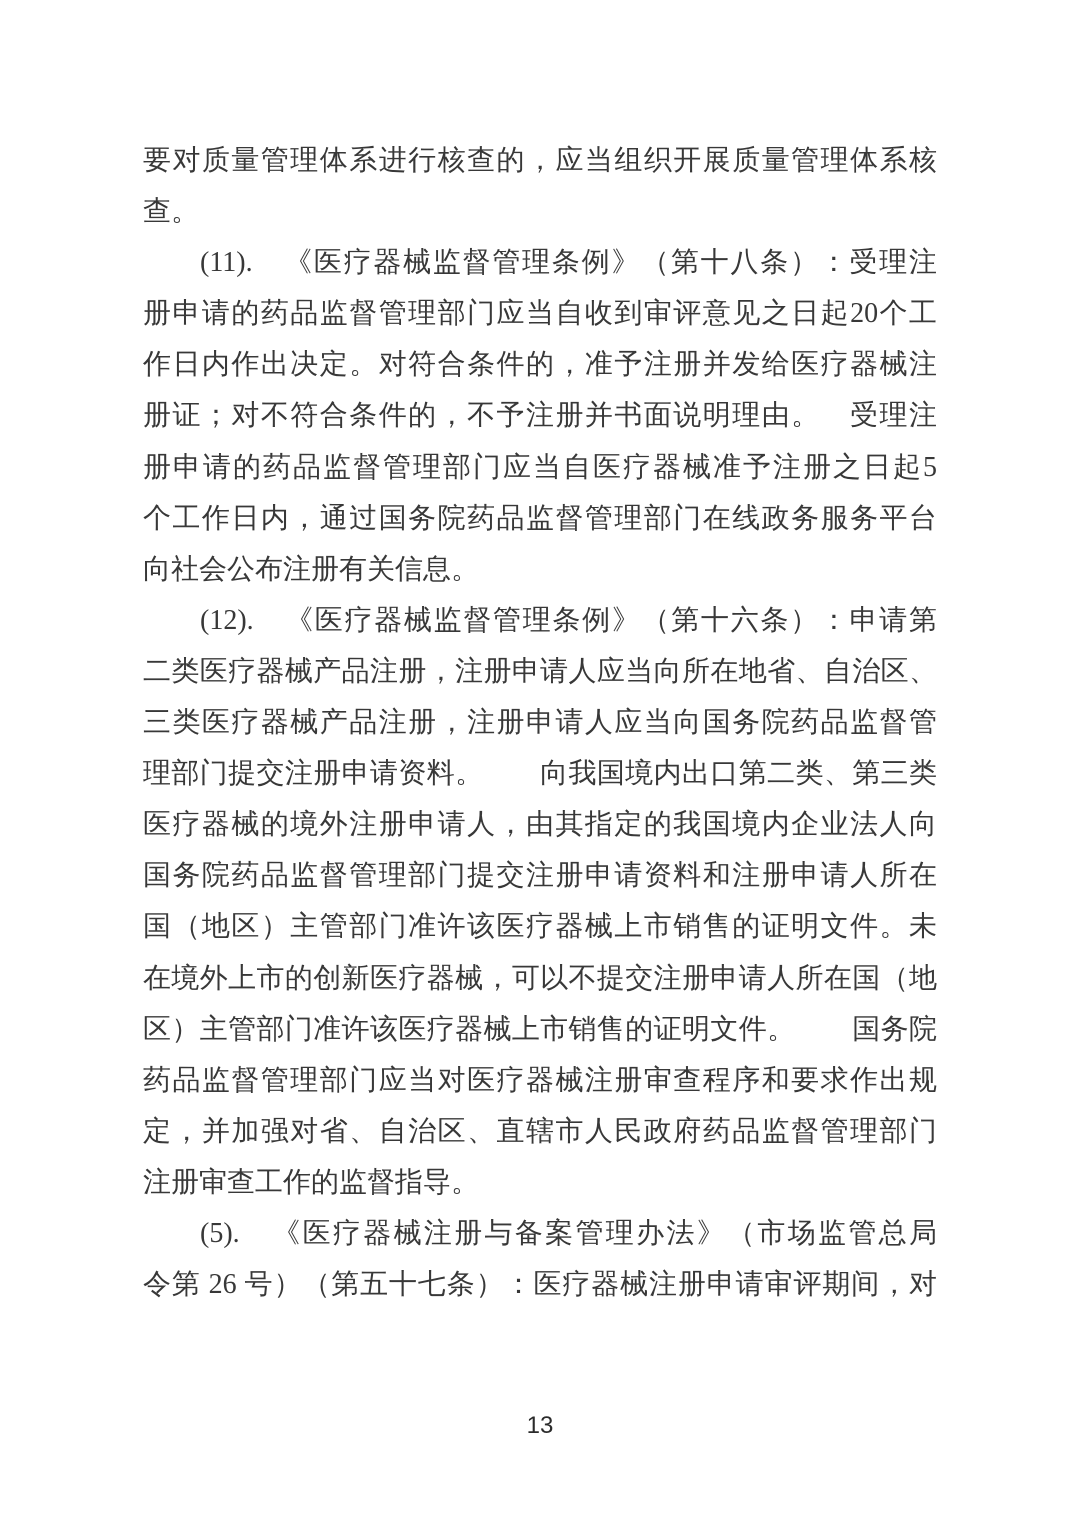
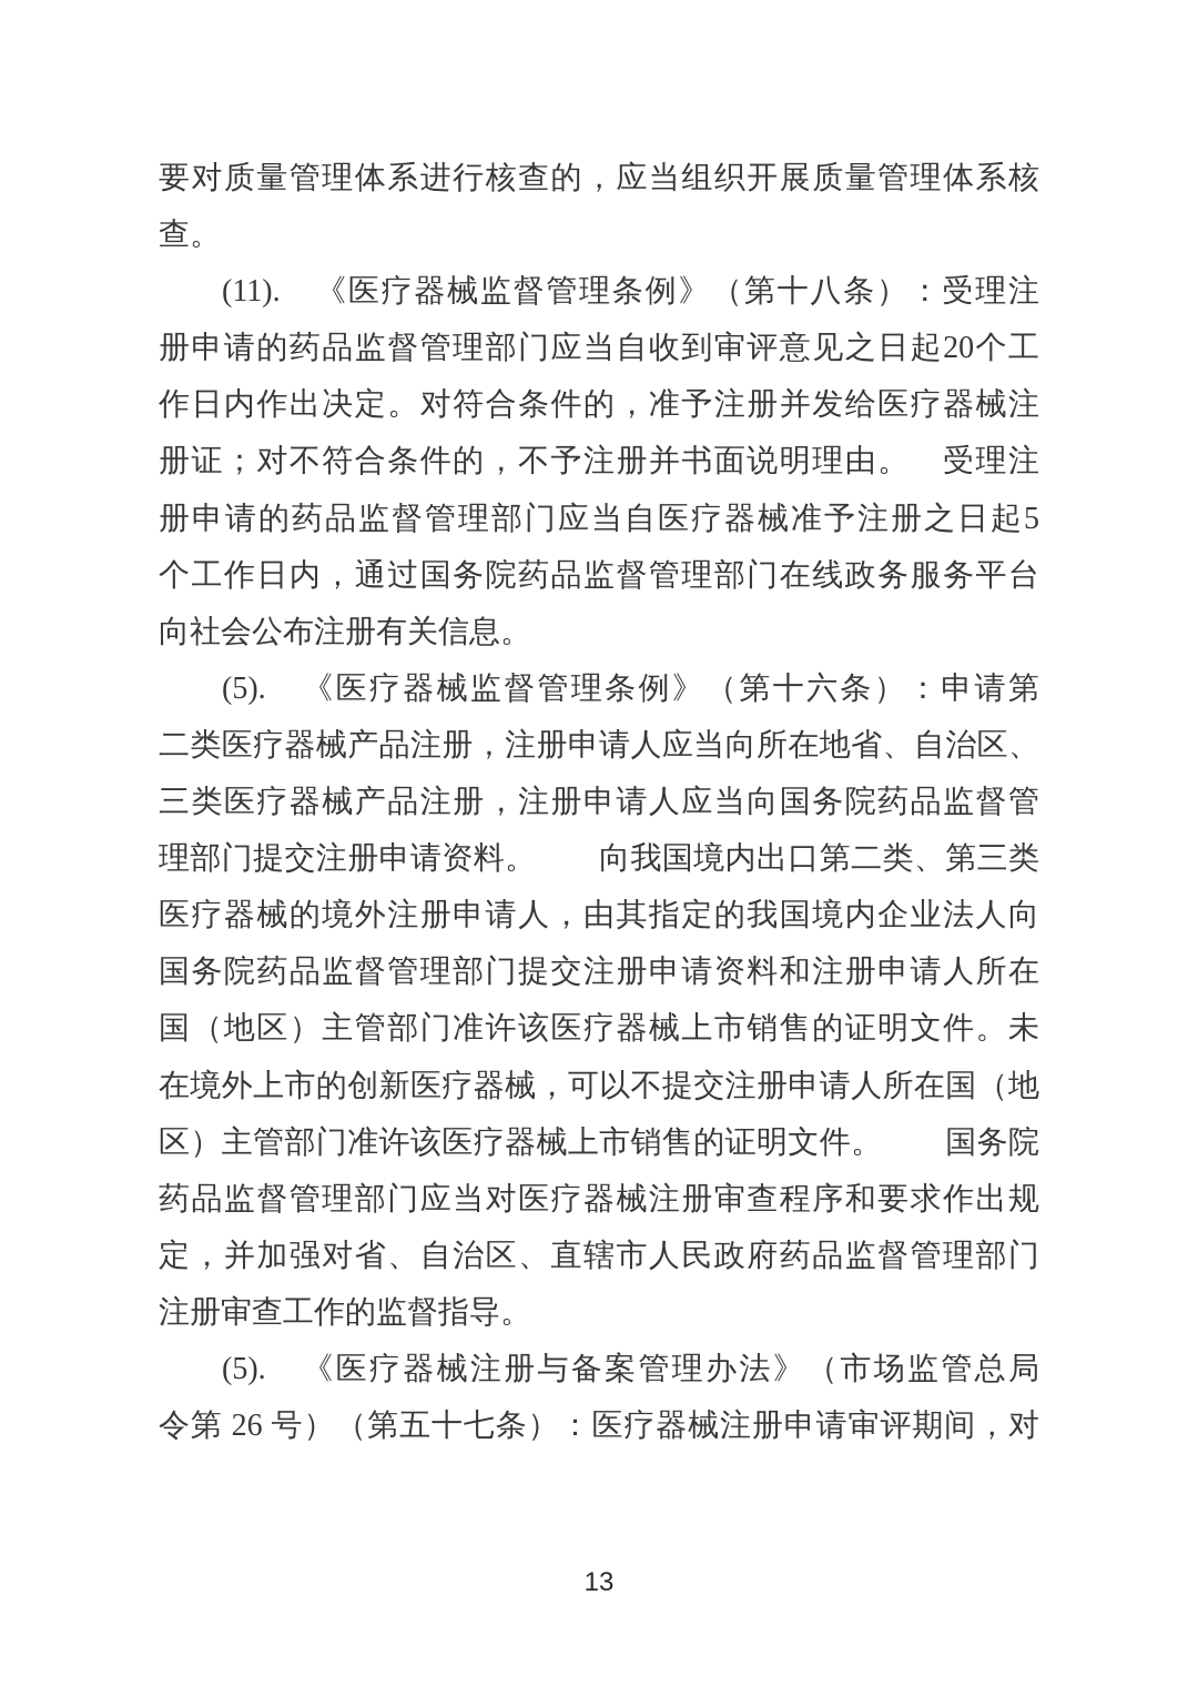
  要对质量管理体系进行核查的，应当组织开展质量管理体系核
  查。
  (11). 《医疗器械监督管理条例》（第十八条）：受理注
  册申请的药品监督管理部门应当自收到审评意见之日起20个工
  作日内作出决定。对符合条件的，准予注册并发给医疗器械注
  册证；对不符合条件的，不予注册并书面说明理由。 受理注
  册申请的药品监督管理部门应当自医疗器械准予注册之日起5
  个工作日内，通过国务院药品监督管理部门在线政务服务平台
  向社会公布注册有关信息。
- (12). 《医疗器械监督管理条例》（第十六条）：申请第
+ (5). 《医疗器械监督管理条例》（第十六条）：申请第
  二类医疗器械产品注册，注册申请人应当向所在地省、自治区、
  三类医疗器械产品注册，注册申请人应当向国务院药品监督管
  理部门提交注册申请资料。 向我国境内出口第二类、第三类
  医疗器械的境外注册申请人，由其指定的我国境内企业法人向
  国务院药品监督管理部门提交注册申请资料和注册申请人所在
  国（地区）主管部门准许该医疗器械上市销售的证明文件。未
  在境外上市的创新医疗器械，可以不提交注册申请人所在国（地
  区）主管部门准许该医疗器械上市销售的证明文件。 国务院
  药品监督管理部门应当对医疗器械注册审查程序和要求作出规
  定，并加强对省、自治区、直辖市人民政府药品监督管理部门
  注册审查工作的监督指导。
  (5). 《医疗器械注册与备案管理办法》（市场监管总局
  令第 26 号）（第五十七条）：医疗器械注册申请审评期间，对
  13
